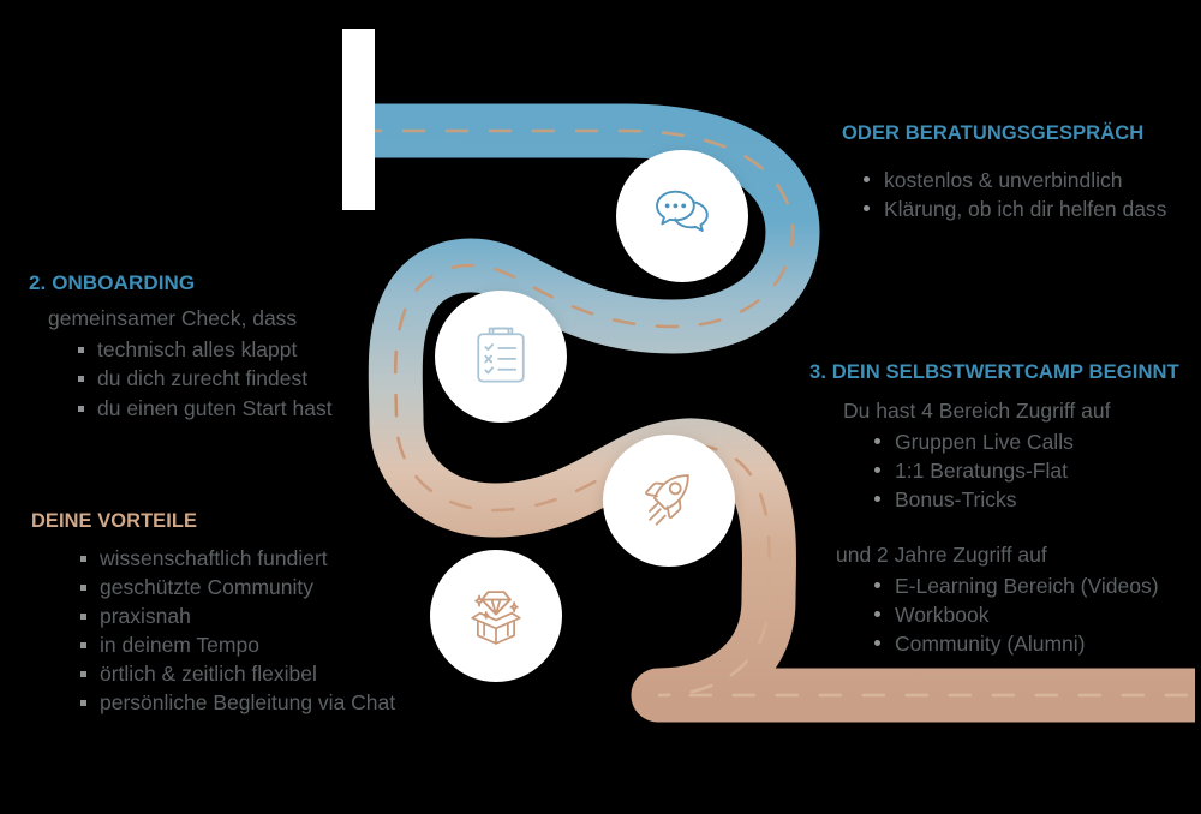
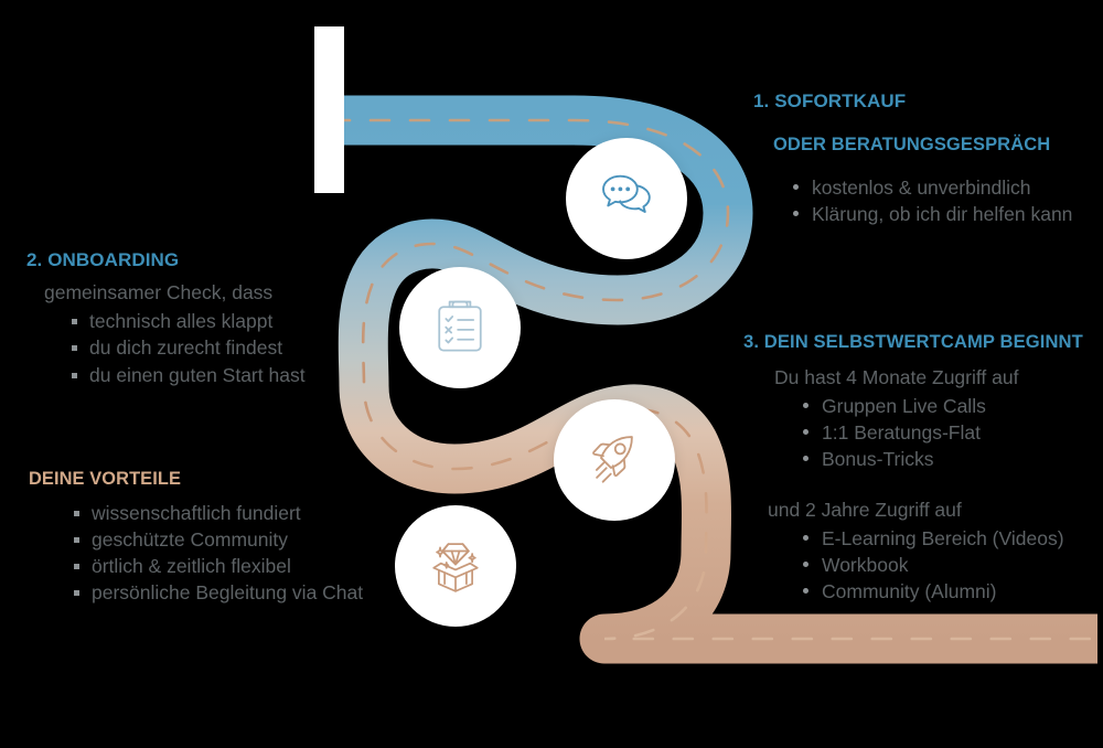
+ 1. SOFORTKAUF
  ODER BERATUNGSGESPRÄCH
  kostenlos & unverbindlich
- Klärung, ob ich dir helfen dass
+ Klärung, ob ich dir helfen kann
  2. ONBOARDING
  gemeinsamer Check, dass
  technisch alles klappt
  du dich zurecht findest
  du einen guten Start hast
  3. DEIN SELBSTWERTCAMP BEGINNT
- Du hast 4 Bereich Zugriff auf
+ Du hast 4 Monate Zugriff auf
  Gruppen Live Calls
  1:1 Beratungs-Flat
  Bonus-Tricks
  und 2 Jahre Zugriff auf
  E-Learning Bereich (Videos)
  Workbook
  Community (Alumni)
  DEINE VORTEILE
  wissenschaftlich fundiert
  geschützte Community
- praxisnah
- in deinem Tempo
  örtlich & zeitlich flexibel
  persönliche Begleitung via Chat
